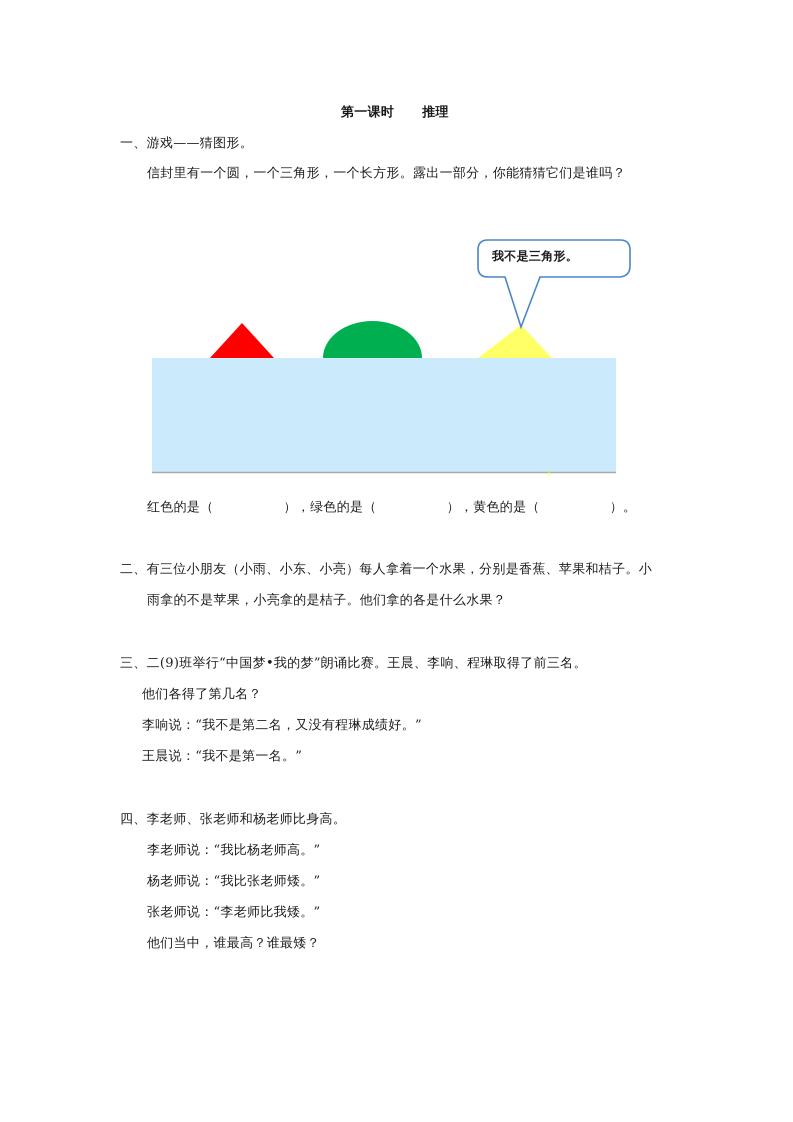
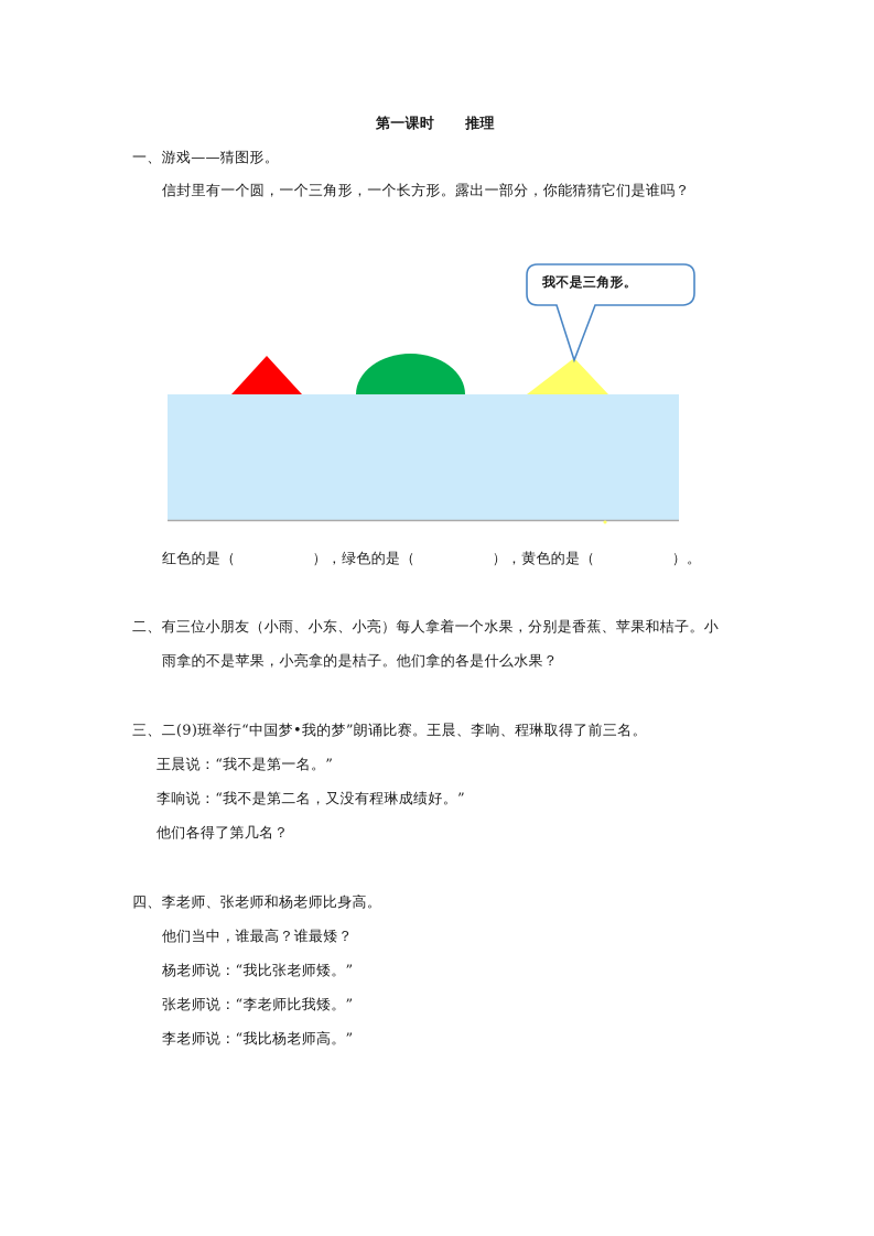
  第一课时 推理
  一、游戏——猜图形。
  信封里有一个圆，一个三角形，一个长方形。露出一部分，你能猜猜它们是谁吗？
  我不是三角形。
  红色的是（ ），绿色的是（ ），黄色的是（ ）。
  二、有三位小朋友（小雨、小东、小亮）每人拿着一个水果，分别是香蕉、苹果和桔子。小
  雨拿的不是苹果，小亮拿的是桔子。他们拿的各是什么水果？
  三、二(9)班举行“中国梦•我的梦”朗诵比赛。王晨、李响、程琳取得了前三名。
- 他们各得了第几名？
+ 王晨说：“我不是第一名。”
  李响说：“我不是第二名，又没有程琳成绩好。”
- 王晨说：“我不是第一名。”
+ 他们各得了第几名？
  四、李老师、张老师和杨老师比身高。
- 李老师说：“我比杨老师高。”
+ 他们当中，谁最高？谁最矮？
  杨老师说：“我比张老师矮。”
  张老师说：“李老师比我矮。”
- 他们当中，谁最高？谁最矮？
+ 李老师说：“我比杨老师高。”
